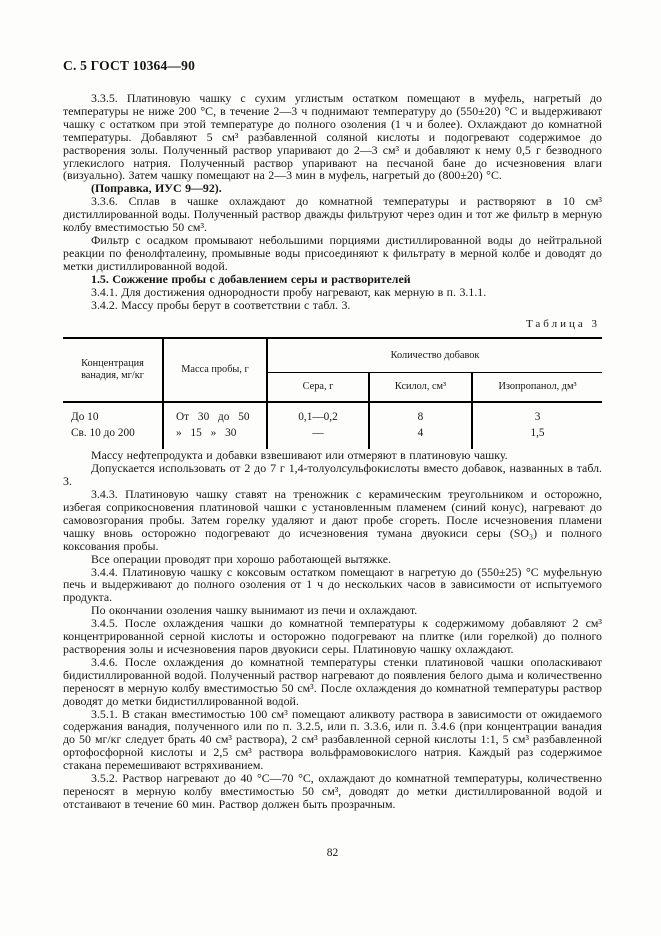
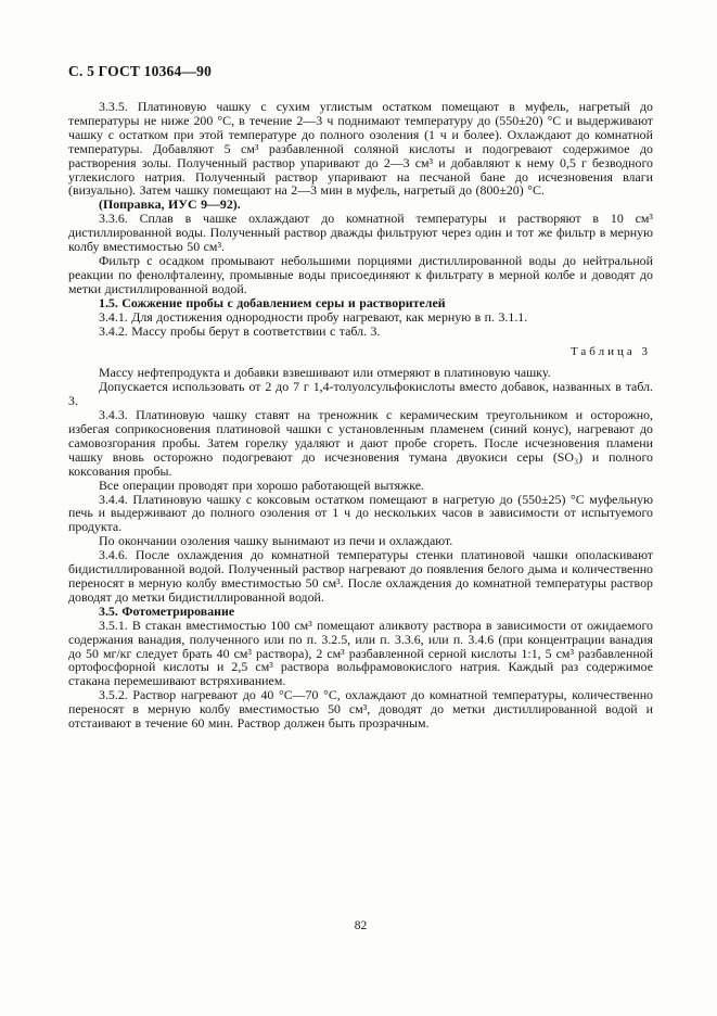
  С. 5 ГОСТ 10364—90
  3.3.5. Платиновую чашку с сухим углистым остатком помещают в муфель, нагретый до температуры не ниже 200 °С, в течение 2—3 ч поднимают температуру до (550±20) °С и выдерживают чашку с остатком при этой температуре до полного озоления (1 ч и более). Охлаждают до комнатной температуры. Добавляют 5 см³ разбавленной соляной кислоты и подогревают содержимое до растворения золы. Полученный раствор упаривают до 2—3 см³ и добавляют к нему 0,5 г безводного углекислого натрия. Полученный раствор упаривают на песчаной бане до исчезновения влаги (визуально). Затем чашку помещают на 2—3 мин в муфель, нагретый до (800±20) °С.
  (Поправка, ИУС 9—92).
  3.3.6. Сплав в чашке охлаждают до комнатной температуры и растворяют в 10 см³ дистиллированной воды. Полученный раствор дважды фильтруют через один и тот же фильтр в мерную колбу вместимостью 50 см³.
  Фильтр с осадком промывают небольшими порциями дистиллированной воды до нейтральной реакции по фенолфталеину, промывные воды присоединяют к фильтрату в мерной колбе и доводят до метки дистиллированной водой.
  1.5. Сожжение пробы с добавлением серы и растворителей
  3.4.1. Для достижения однородности пробу нагревают, как мерную в п. 3.1.1.
  3.4.2. Массу пробы берут в соответствии с табл. 3.
  Таблица 3
- Концентрация ванадия, мг/кг	Масса пробы, г	Количество добавок
- Сера, г	Ксилол, см³	Изопропанол, дм³
- До 10	От 30 до 50	0,1—0,2	8	3
- Св. 10 до 200	» 15 » 30	—	4	1,5
  Массу нефтепродукта и добавки взвешивают или отмеряют в платиновую чашку.
  Допускается использовать от 2 до 7 г 1,4-толуолсульфокислоты вместо добавок, названных в табл. 3.
  3.4.3. Платиновую чашку ставят на треножник с керамическим треугольником и осторожно, избегая соприкосновения платиновой чашки с установленным пламенем (синий конус), нагревают до самовозгорания пробы. Затем горелку удаляют и дают пробе сгореть. После исчезновения пламени чашку вновь осторожно подогревают до исчезновения тумана двуокиси серы (SO₃) и полного коксования пробы.
  Все операции проводят при хорошо работающей вытяжке.
  3.4.4. Платиновую чашку с коксовым остатком помещают в нагретую до (550±25) °С муфельную печь и выдерживают до полного озоления от 1 ч до нескольких часов в зависимости от испытуемого продукта.
  По окончании озоления чашку вынимают из печи и охлаждают.
- 3.4.5. После охлаждения чашки до комнатной температуры к содержимому добавляют 2 см³ концентрированной серной кислоты и осторожно подогревают на плитке (или горелкой) до полного растворения золы и исчезновения паров двуокиси серы. Платиновую чашку охлаждают.
  3.4.6. После охлаждения до комнатной температуры стенки платиновой чашки ополаскивают бидистиллированной водой. Полученный раствор нагревают до появления белого дыма и количественно переносят в мерную колбу вместимостью 50 см³. После охлаждения до комнатной температуры раствор доводят до метки бидистиллированной водой.
+ 3.5. Фотометрирование
  3.5.1. В стакан вместимостью 100 см³ помещают аликвоту раствора в зависимости от ожидаемого содержания ванадия, полученного или по п. 3.2.5, или п. 3.3.6, или п. 3.4.6 (при концентрации ванадия до 50 мг/кг следует брать 40 см³ раствора), 2 см³ разбавленной серной кислоты 1:1, 5 см³ разбавленной ортофосфорной кислоты и 2,5 см³ раствора вольфрамовокислого натрия. Каждый раз содержимое стакана перемешивают встряхиванием.
  3.5.2. Раствор нагревают до 40 °С—70 °С, охлаждают до комнатной температуры, количественно переносят в мерную колбу вместимостью 50 см³, доводят до метки дистиллированной водой и отстаивают в течение 60 мин. Раствор должен быть прозрачным.
  82
